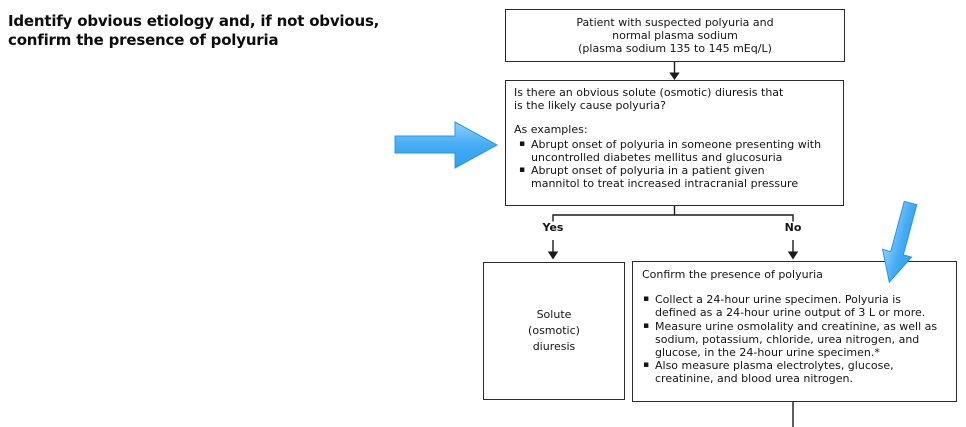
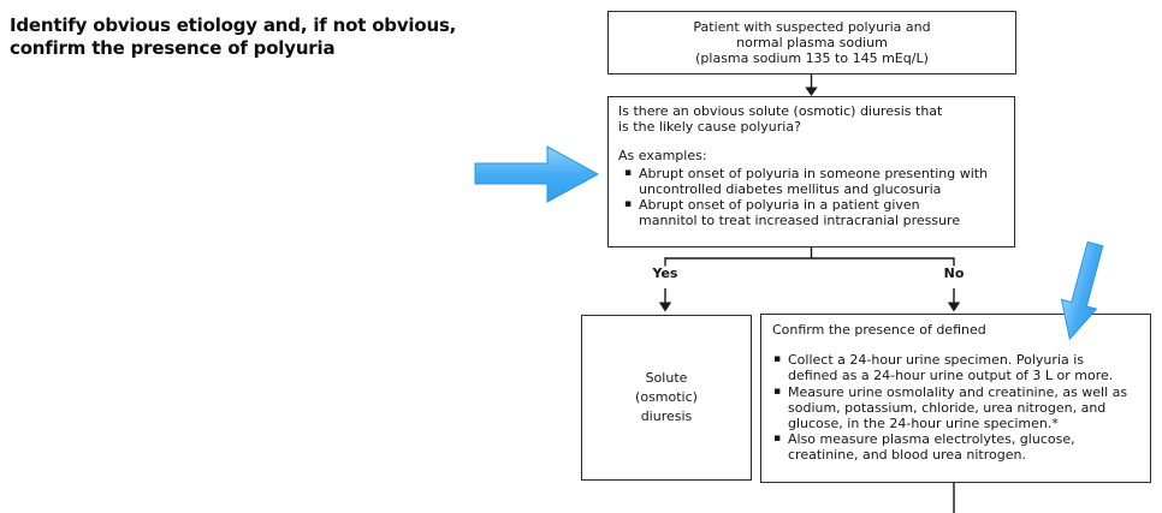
  Identify obvious etiology and, if not obvious,
  confirm the presence of polyuria
  Patient with suspected polyuria and
  normal plasma sodium
  (plasma sodium 135 to 145 mEq/L)
  Is there an obvious solute (osmotic) diuresis that
  is the likely cause polyuria?
  As examples:
  ▪
  Abrupt onset of polyuria in someone presenting with
  uncontrolled diabetes mellitus and glucosuria
  ▪
  Abrupt onset of polyuria in a patient given
  mannitol to treat increased intracranial pressure
  Yes
  No
  Solute
  (osmotic)
  diuresis
- Confirm the presence of polyuria
+ Confirm the presence of defined
  ▪
  Collect a 24-hour urine specimen. Polyuria is
  defined as a 24-hour urine output of 3 L or more.
  ▪
  Measure urine osmolality and creatinine, as well as
  sodium, potassium, chloride, urea nitrogen, and
  glucose, in the 24-hour urine specimen.*
  ▪
  Also measure plasma electrolytes, glucose,
  creatinine, and blood urea nitrogen.
